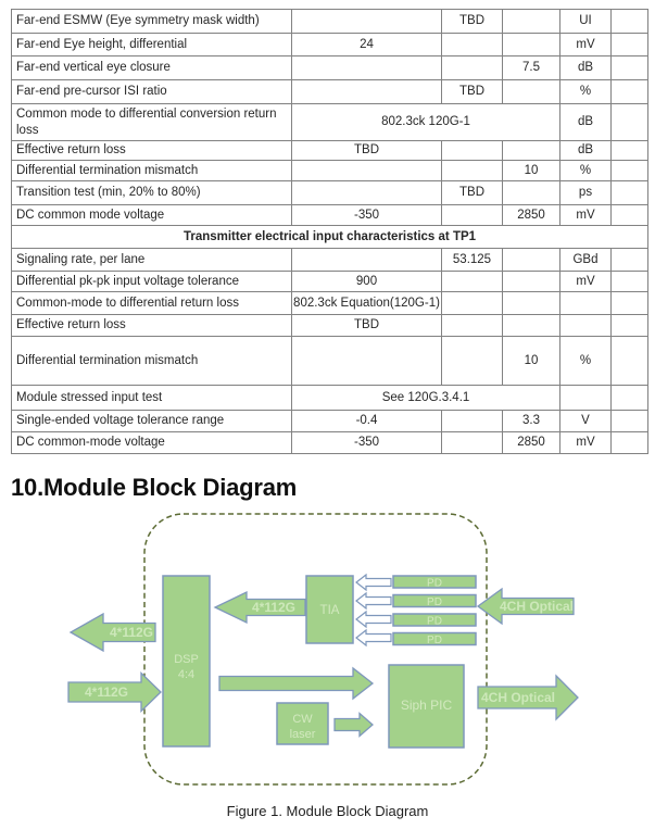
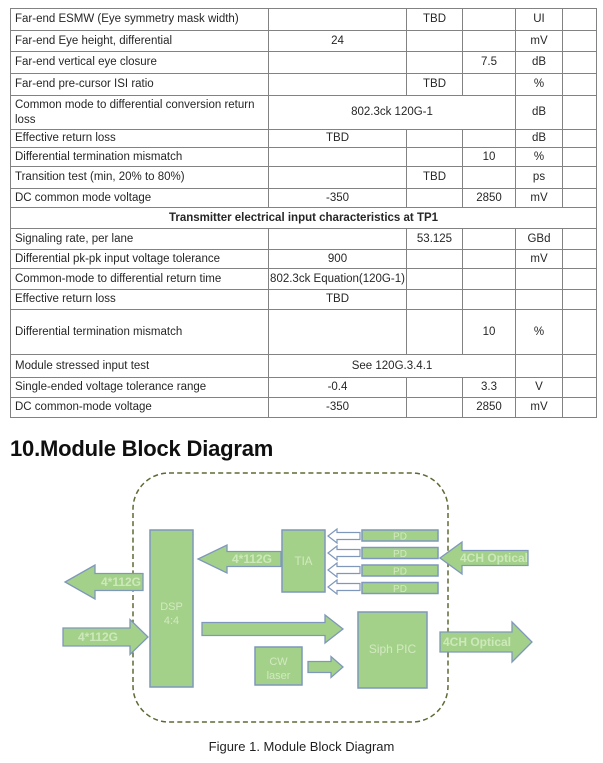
  Far-end ESMW (Eye symmetry mask width)		TBD		UI
  Far-end Eye height, differential	24			mV
  Far-end vertical eye closure			7.5	dB
  Far-end pre-cursor ISI ratio		TBD		%
  Common mode to differential conversion return loss	802.3ck 120G-1	dB
  Effective return loss	TBD			dB
  Differential termination mismatch			10	%
  Transition test (min, 20% to 80%)		TBD		ps
  DC common mode voltage	-350		2850	mV
  Transmitter electrical input characteristics at TP1
  Signaling rate, per lane		53.125		GBd
  Differential pk-pk input voltage tolerance	900			mV
- Common-mode to differential return loss	802.3ck Equation(120G-1)
+ Common-mode to differential return time	802.3ck Equation(120G-1)
  Effective return loss	TBD
  Differential termination mismatch			10	%
  Module stressed input test	See 120G.3.4.1
  Single-ended voltage tolerance range	-0.4		3.3	V
  DC common-mode voltage	-350		2850	mV
  10.Module Block Diagram
  4*112G
  4*112G
  4*112G
  4CH Optical
  4CH Optical
  DSP
  4:4
  TIA
  PD
  PD
  PD
  PD
  CW
  laser
  Siph PIC
  Figure 1. Module Block Diagram
